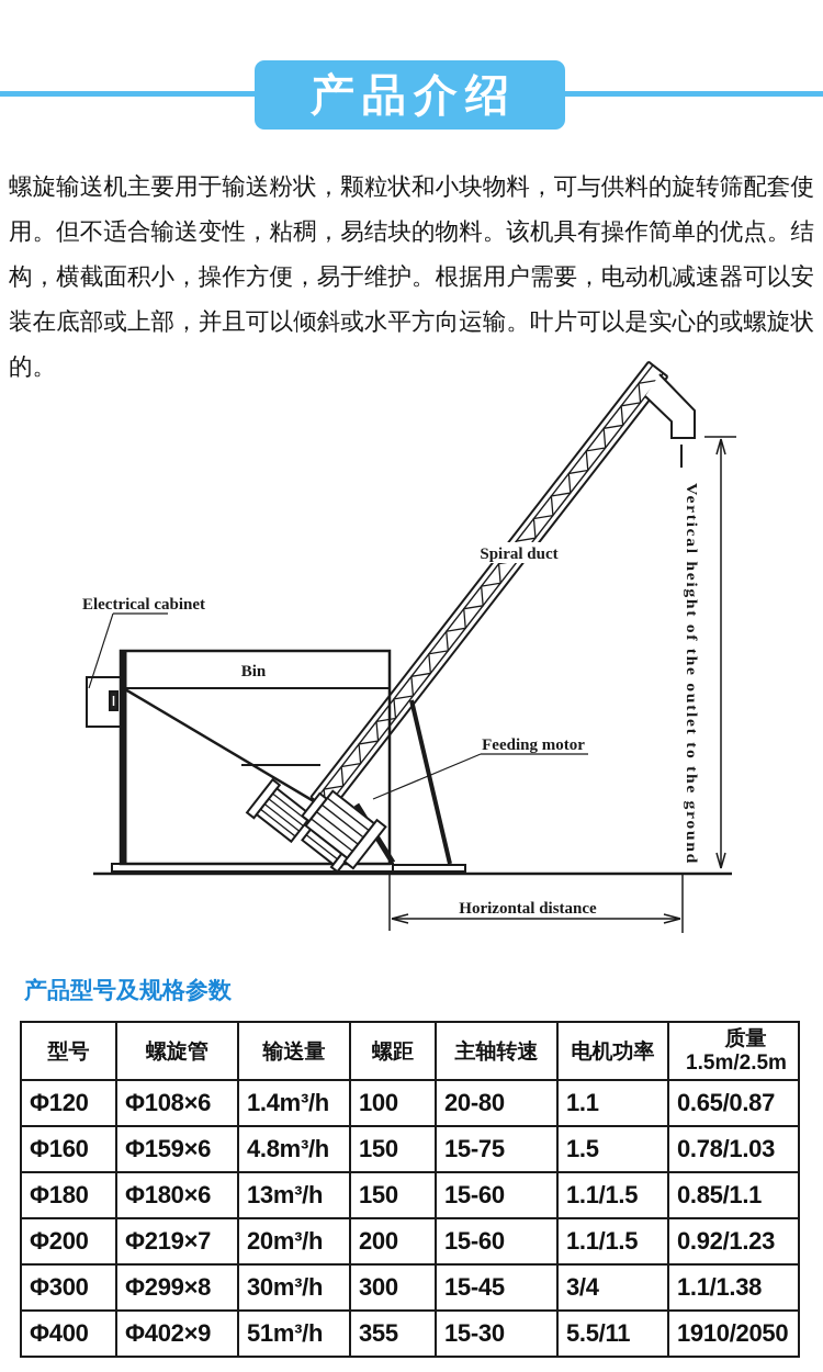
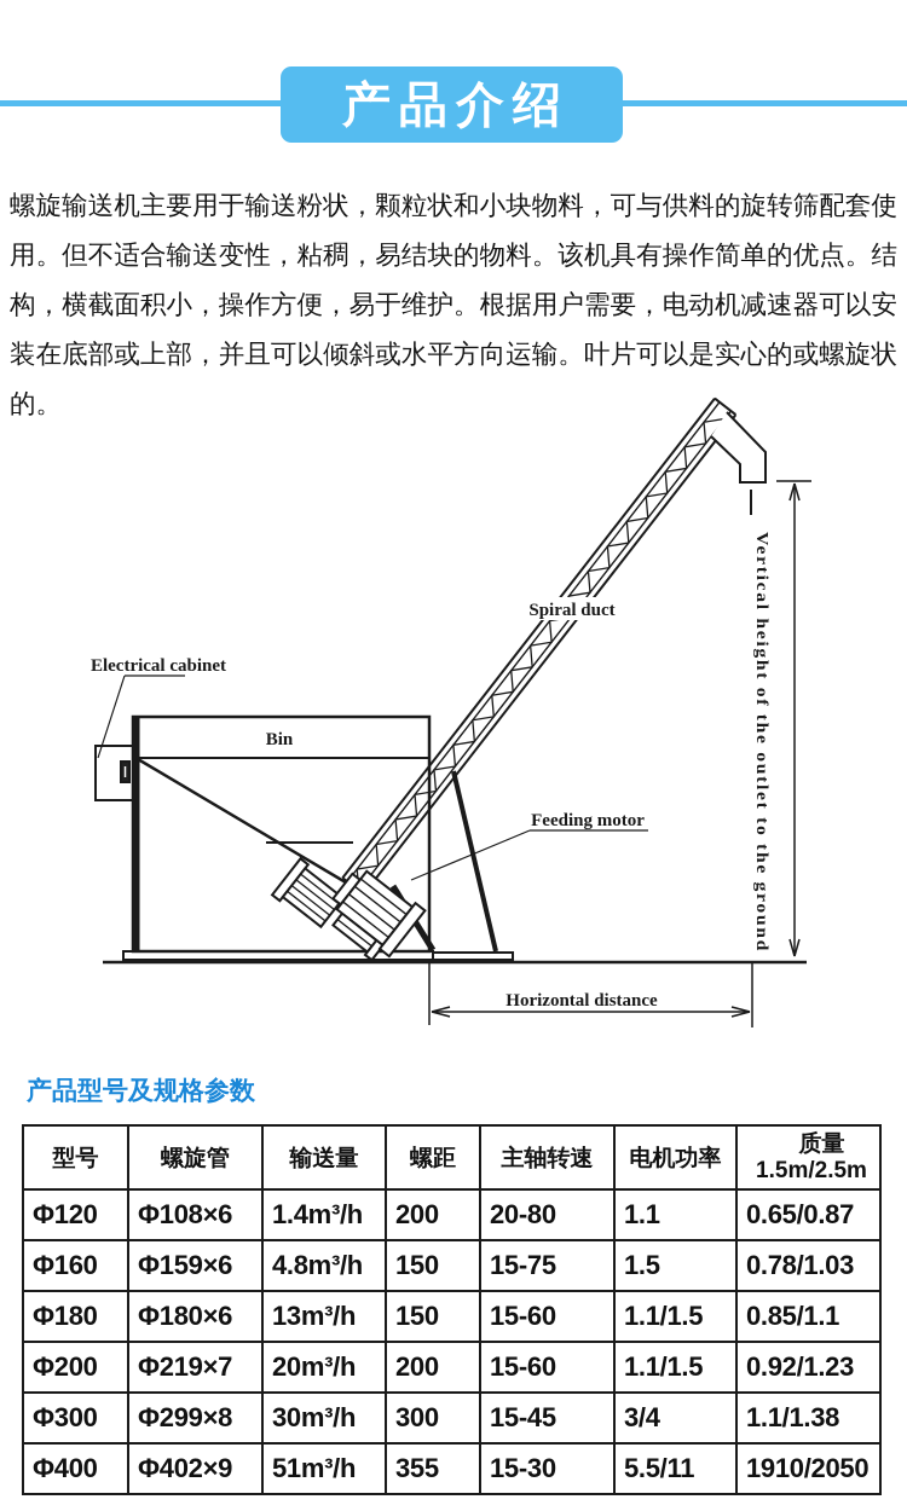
  产品介绍
  螺旋输送机主要用于输送粉状，颗粒状和小块物料，可与供料的旋转筛配套使用。但不适合输送变性，粘稠，易结块的物料。该机具有操作简单的优点。结构，横截面积小，操作方便，易于维护。根据用户需要，电动机减速器可以安装在底部或上部，并且可以倾斜或水平方向运输。叶片可以是实心的或螺旋状的。
  Spiral duct
  Bin
  Electrical cabinet
  Feeding motor
  Horizontal distance
  产品型号及规格参数
  型号	螺旋管	输送量	螺距	主轴转速	电机功率	质量1.5m/2.5m
- Φ120	Φ108×6	1.4m³/h	100	20-80	1.1	0.65/0.87
+ Φ120	Φ108×6	1.4m³/h	200	20-80	1.1	0.65/0.87
  Φ160	Φ159×6	4.8m³/h	150	15-75	1.5	0.78/1.03
  Φ180	Φ180×6	13m³/h	150	15-60	1.1/1.5	0.85/1.1
  Φ200	Φ219×7	20m³/h	200	15-60	1.1/1.5	0.92/1.23
  Φ300	Φ299×8	30m³/h	300	15-45	3/4	1.1/1.38
  Φ400	Φ402×9	51m³/h	355	15-30	5.5/11	1910/2050
